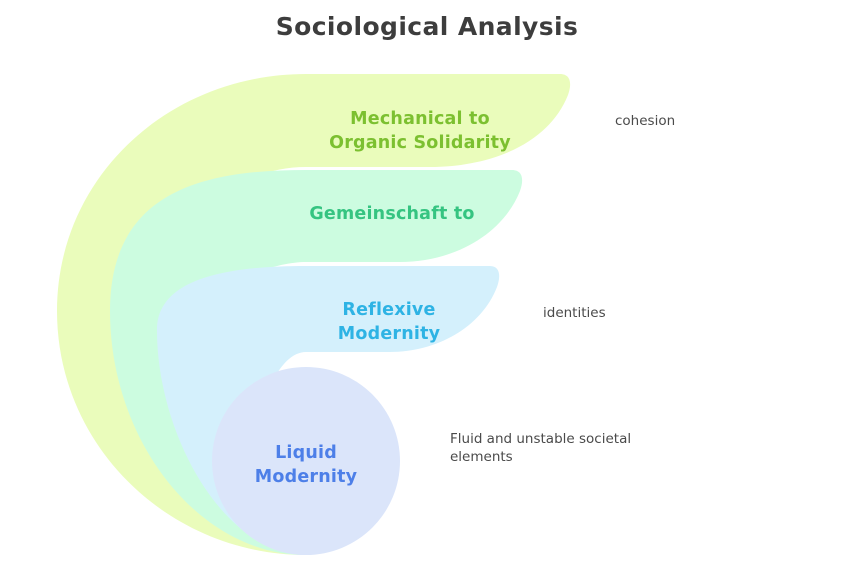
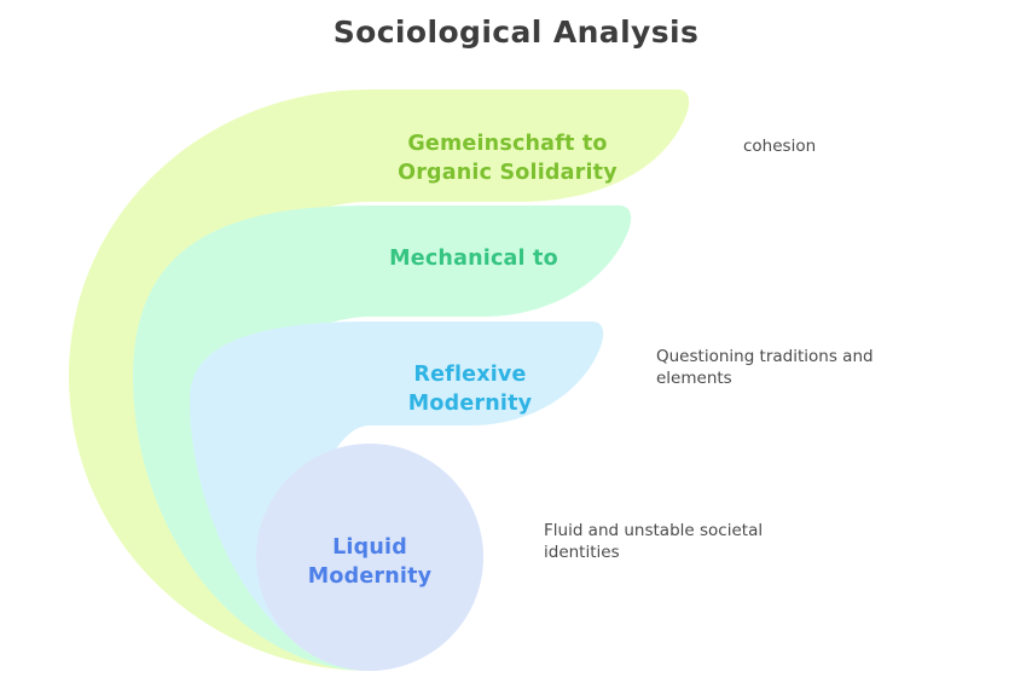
  Sociological Analysis
- Mechanical to
+ Gemeinschaft to
  Organic Solidarity
- Gemeinschaft to
+ Mechanical to
  Reflexive
  Modernity
  Liquid
  Modernity
  cohesion
+ Questioning traditions and
- identities
+ elements
  Fluid and unstable societal
- elements
+ identities
